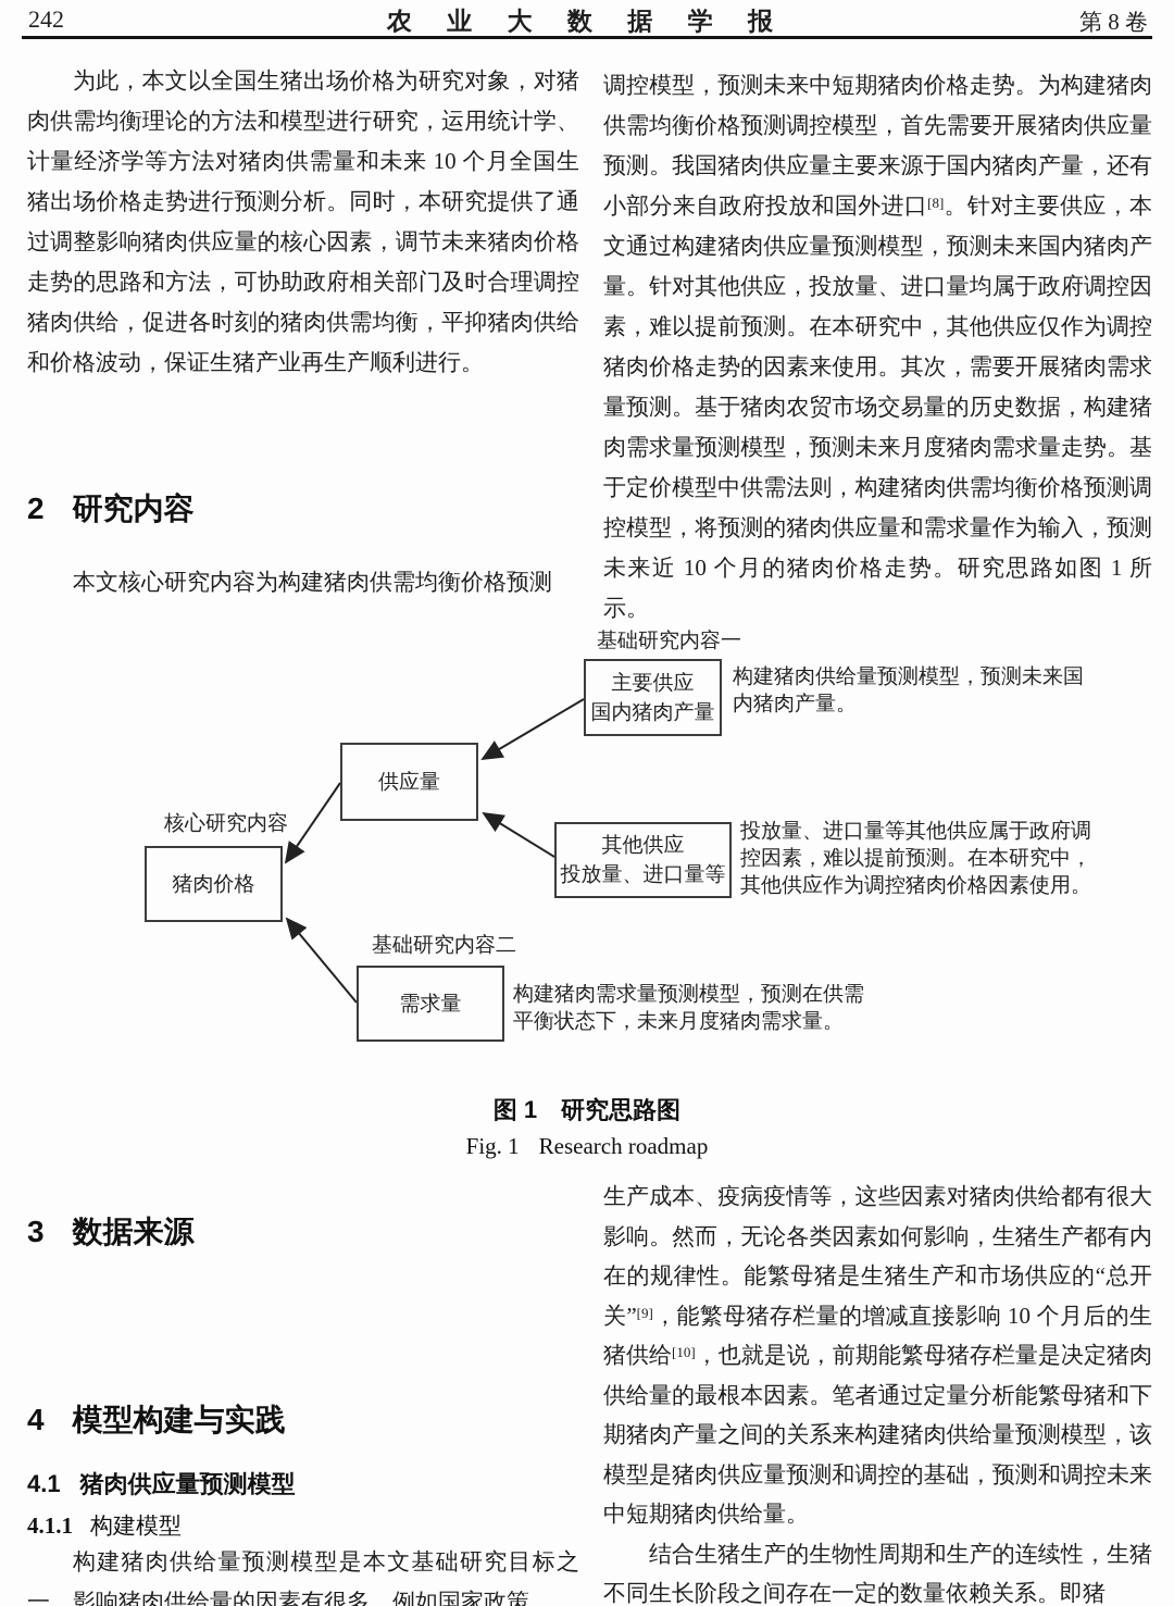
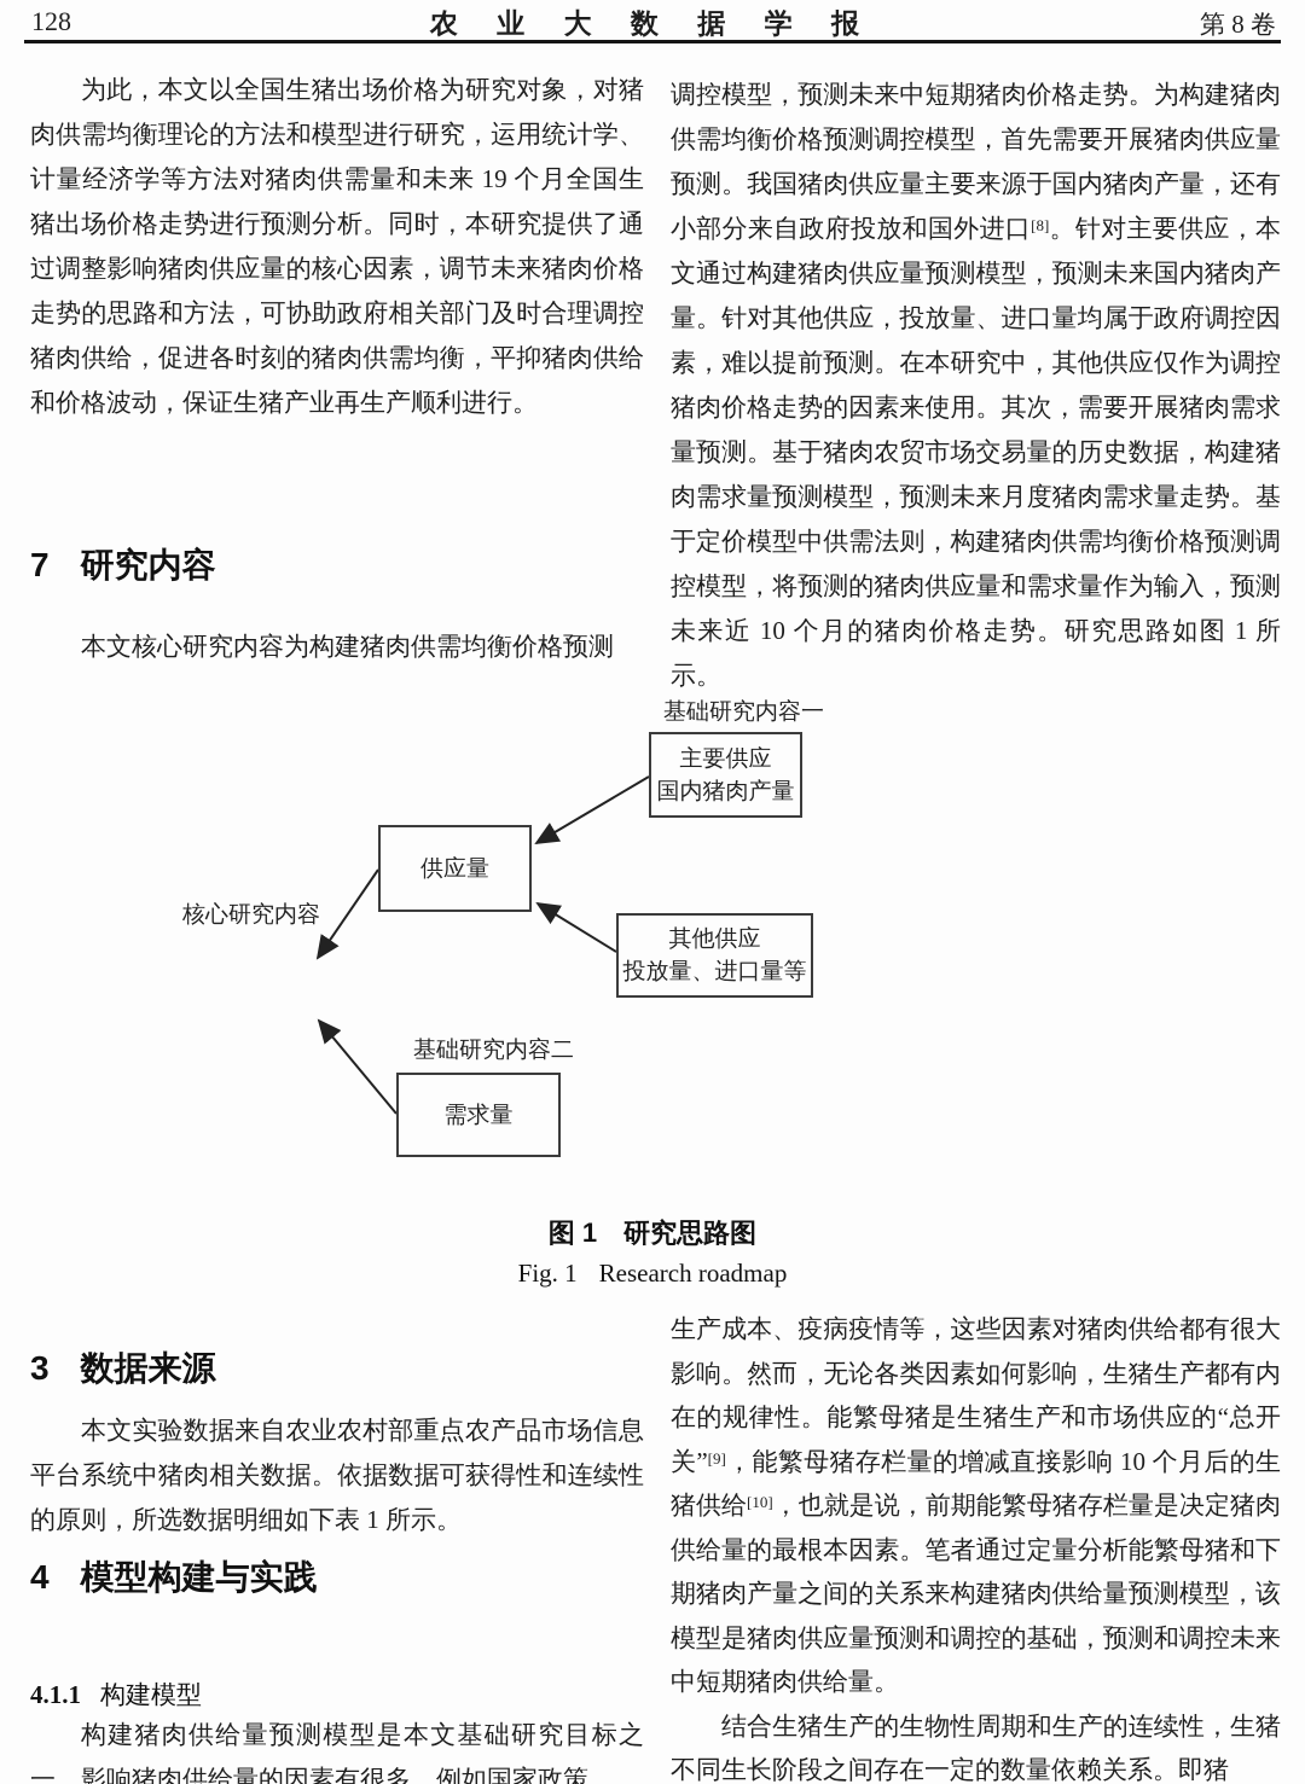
- 242
+ 128
  农 业 大 数 据 学 报
  第 8 卷
- 为此，本文以全国生猪出场价格为研究对象，对猪肉供需均衡理论的方法和模型进行研究，运用统计学、计量经济学等方法对猪肉供需量和未来 10 个月全国生猪出场价格走势进行预测分析。同时，本研究提供了通过调整影响猪肉供应量的核心因素，调节未来猪肉价格走势的思路和方法，可协助政府相关部门及时合理调控猪肉供给，促进各时刻的猪肉供需均衡，平抑猪肉供给和价格波动，保证生猪产业再生产顺利进行。
+ 为此，本文以全国生猪出场价格为研究对象，对猪肉供需均衡理论的方法和模型进行研究，运用统计学、计量经济学等方法对猪肉供需量和未来 19 个月全国生猪出场价格走势进行预测分析。同时，本研究提供了通过调整影响猪肉供应量的核心因素，调节未来猪肉价格走势的思路和方法，可协助政府相关部门及时合理调控猪肉供给，促进各时刻的猪肉供需均衡，平抑猪肉供给和价格波动，保证生猪产业再生产顺利进行。
- 2 研究内容
+ 7 研究内容
  本文核心研究内容为构建猪肉供需均衡价格预测
  调控模型，预测未来中短期猪肉价格走势。为构建猪肉供需均衡价格预测调控模型，首先需要开展猪肉供应量预测。我国猪肉供应量主要来源于国内猪肉产量，还有小部分来自政府投放和国外进口[8]。针对主要供应，本文通过构建猪肉供应量预测模型，预测未来国内猪肉产量。针对其他供应，投放量、进口量均属于政府调控因素，难以提前预测。在本研究中，其他供应仅作为调控猪肉价格走势的因素来使用。其次，需要开展猪肉需求量预测。基于猪肉农贸市场交易量的历史数据，构建猪肉需求量预测模型，预测未来月度猪肉需求量走势。基于定价模型中供需法则，构建猪肉供需均衡价格预测调控模型，将预测的猪肉供应量和需求量作为输入，预测未来近 10 个月的猪肉价格走势。研究思路如图 1 所示。
  基础研究内容一
  核心研究内容
  基础研究内容二
  主要供应
  国内猪肉产量
  供应量
  其他供应
  投放量、进口量等
- 猪肉价格
  需求量
- 构建猪肉供给量预测模型，预测未来国内猪肉产量。
- 投放量、进口量等其他供应属于政府调控因素，难以提前预测。在本研究中，其他供应作为调控猪肉价格因素使用。
- 构建猪肉需求量预测模型，预测在供需平衡状态下，未来月度猪肉需求量。
  图 1 研究思路图
  Fig. 1 Research roadmap
  3 数据来源
+ 本文实验数据来自农业农村部重点农产品市场信息平台系统中猪肉相关数据。依据数据可获得性和连续性的原则，所选数据明细如下表 1 所示。
  4 模型构建与实践
- 4.1 猪肉供应量预测模型
  4.1.1 构建模型
  构建猪肉供给量预测模型是本文基础研究目标之一。影响猪肉供给量的因素有很多，例如国家政策、
  生产成本、疫病疫情等，这些因素对猪肉供给都有很大影响。然而，无论各类因素如何影响，生猪生产都有内在的规律性。能繁母猪是生猪生产和市场供应的“总开关”[9]，能繁母猪存栏量的增减直接影响 10 个月后的生猪供给[10]，也就是说，前期能繁母猪存栏量是决定猪肉供给量的最根本因素。笔者通过定量分析能繁母猪和下期猪肉产量之间的关系来构建猪肉供给量预测模型，该模型是猪肉供应量预测和调控的基础，预测和调控未来中短期猪肉供给量。
  结合生猪生产的生物性周期和生产的连续性，生猪不同生长阶段之间存在一定的数量依赖关系。即猪
